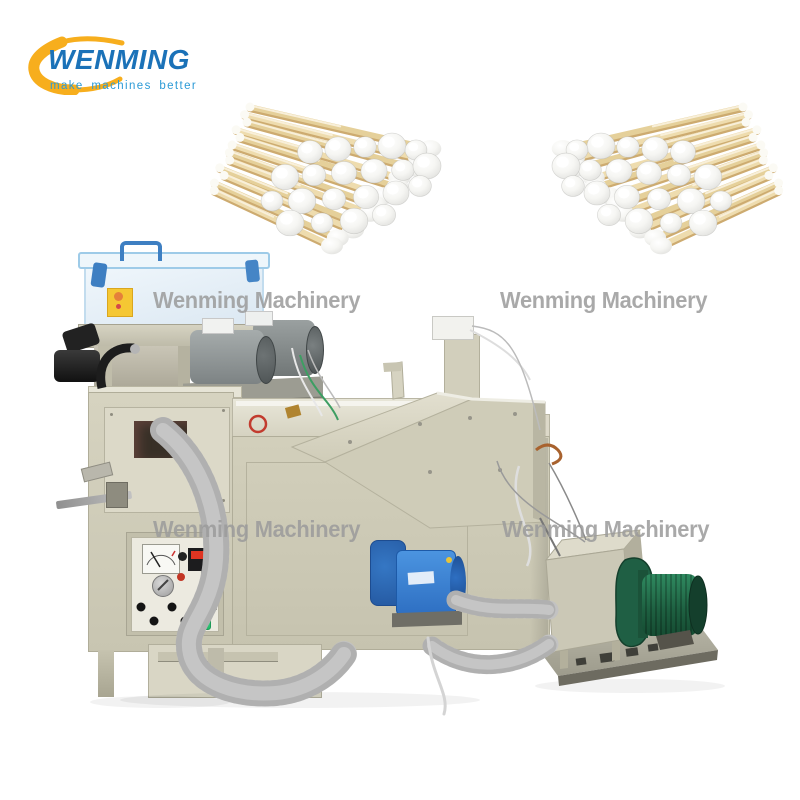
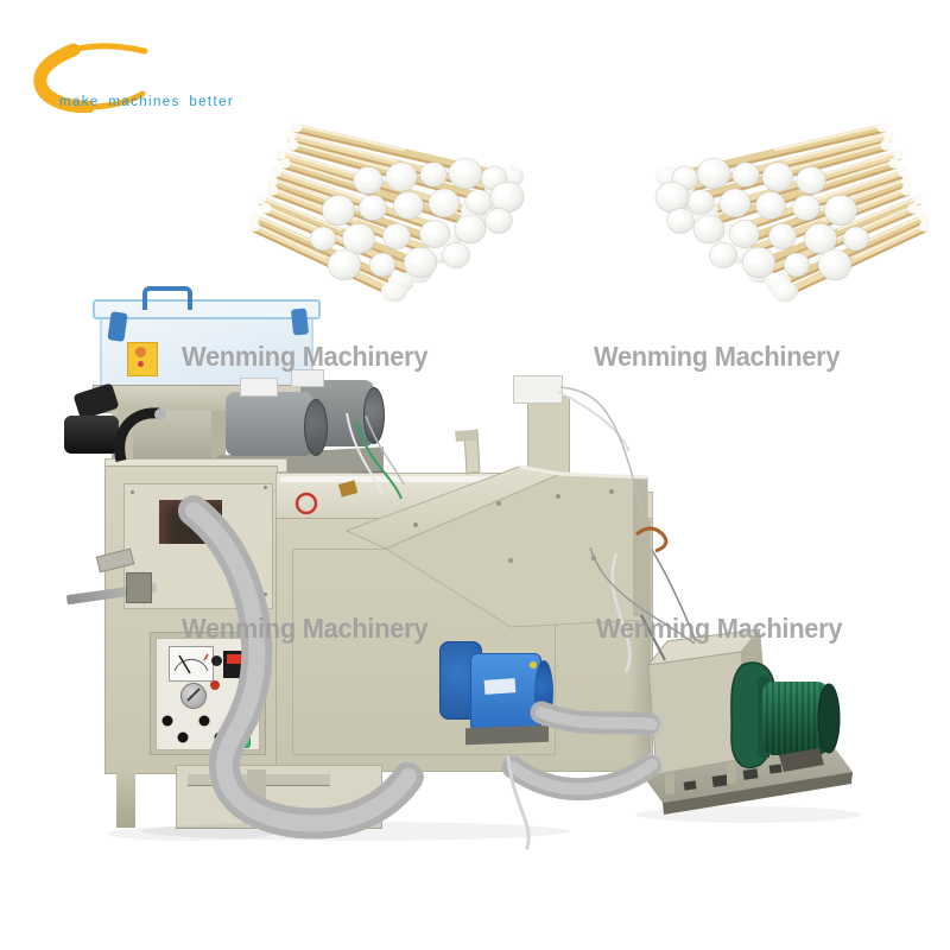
  Wenming Machinery
  Wenming Machinery
  Wenming Machinery
  Wenming Machinery
- WENMING
  make machines better
